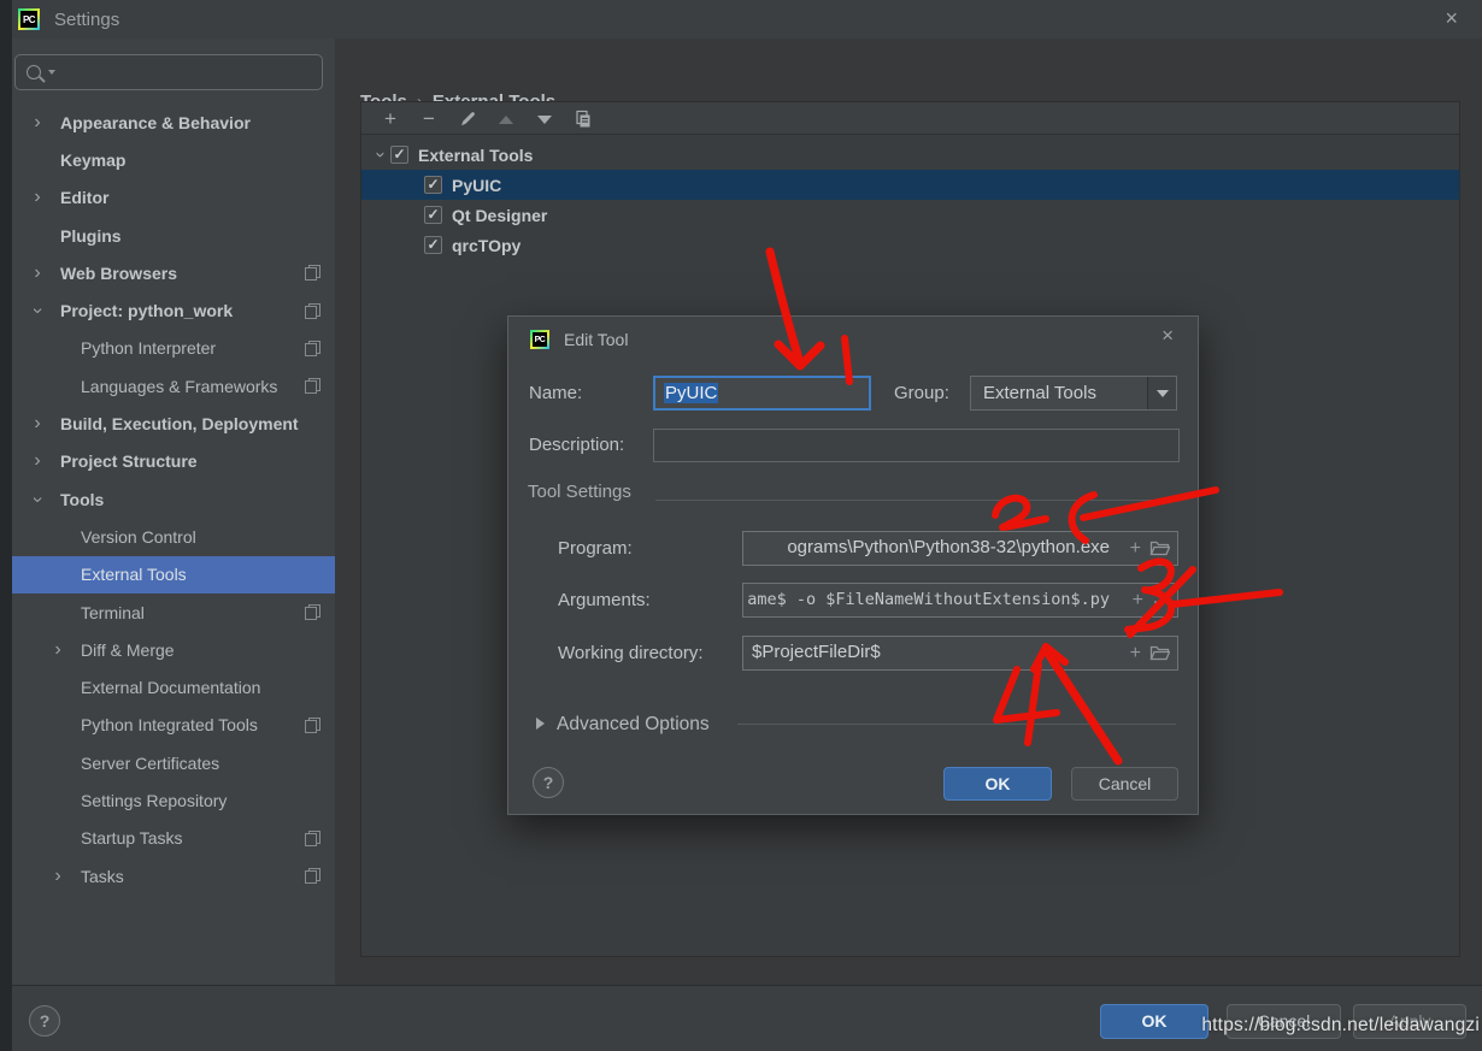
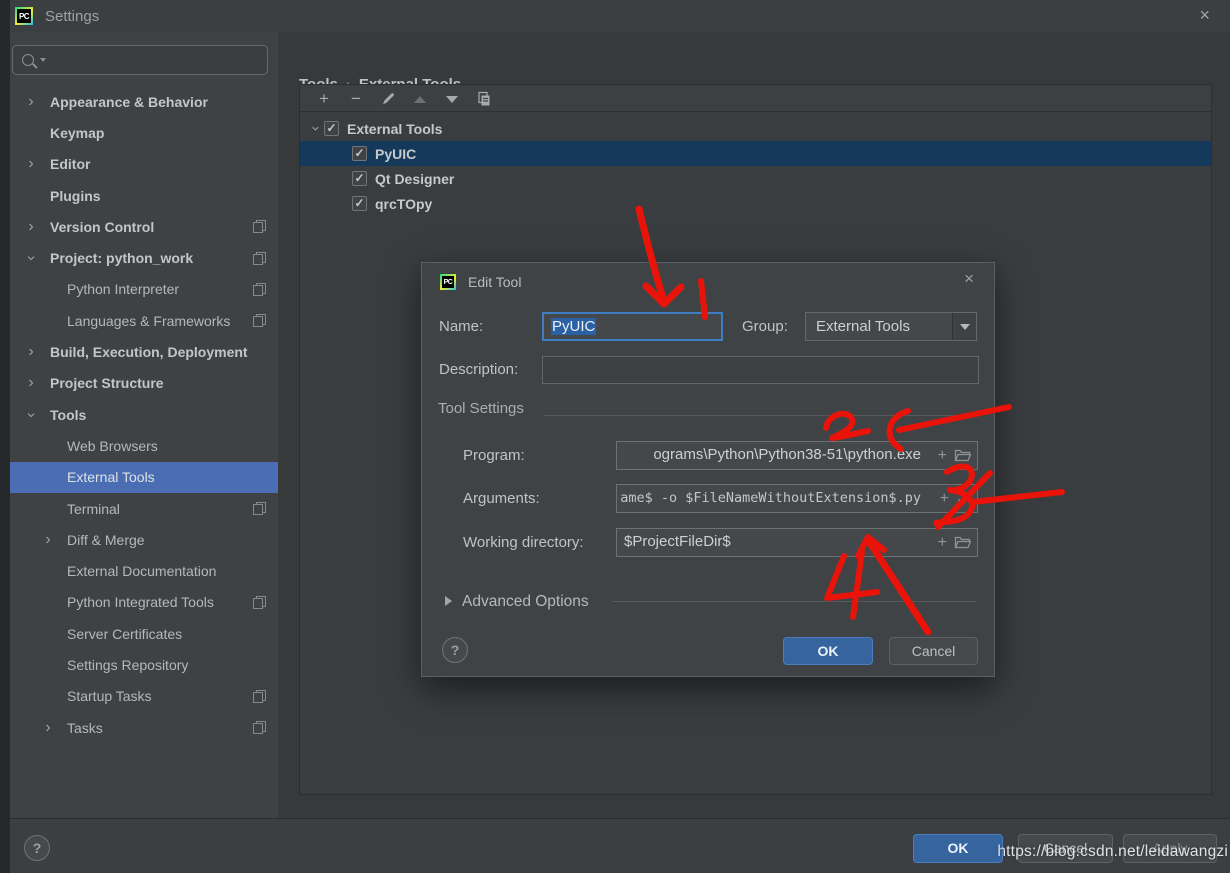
  PC
  Settings
  ×
  ›
  Appearance & Behavior
  Keymap
  ›
  Editor
  Plugins
  ›
- Web Browsers
+ Version Control
  Project: python_work
  Python Interpreter
  Languages & Frameworks
  ›
  Build, Execution, Deployment
  ›
  Project Structure
  Tools
- Version Control
+ Web Browsers
  External Tools
  Terminal
  ›
  Diff & Merge
  External Documentation
  Python Integrated Tools
  Server Certificates
  Settings Repository
  Startup Tasks
  ›
  Tasks
  +
  −
  ✓
  External Tools
  ✓
  PyUIC
  ✓
  Qt Designer
  ✓
  qrcTOpy
  ?
  OK
  Cancel
  Apply
  Edit Tool
  ×
  Name:
  PyUIC
  Group:
  External Tools
  Description:
  Tool Settings
  Program:
- ograms\Python\Python38-32\python.exe
+ ograms\Python\Python38-51\python.exe
  +
  Arguments:
  ame$ -o $FileNameWithoutExtension$.py
  +
  Working directory:
  $ProjectFileDir$
  +
  Advanced Options
  ?
  OK
  Cancel
  https://blog.csdn.net/leidawangzi
